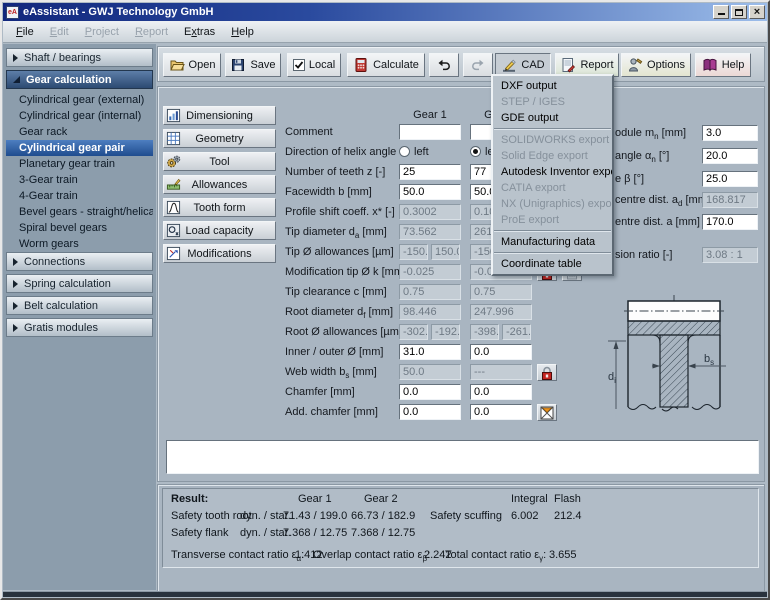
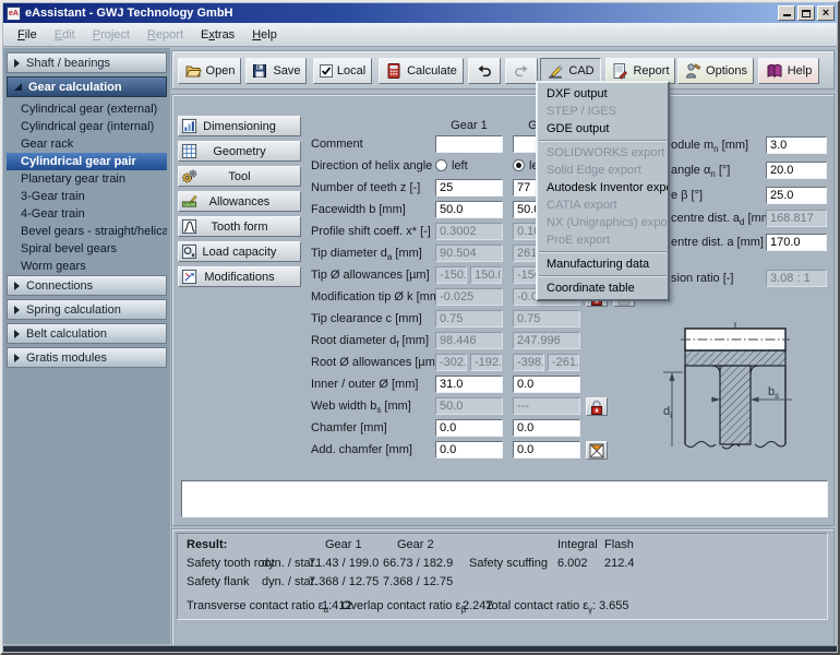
  eAssistant - GWJ Technology GmbH
  ×
  File
  Edit
  Project
  Report
  Extras
  Help
  Shaft / bearings
  Gear calculation
  Cylindrical gear (external)
  Cylindrical gear (internal)
  Gear rack
  Cylindrical gear pair
  Planetary gear train
  3-Gear train
  4-Gear train
  Bevel gears - straight/helica
  Spiral bevel gears
  Worm gears
  Connections
  Spring calculation
  Belt calculation
  Gratis modules
  Open
  Save
  Local
  Calculate
  CAD
  Report
  Options
  Help
  di
  bs
  Dimensioning
  Geometry
  Tool
  Allowances
  Tooth form
  Load capacity
  Modifications
  Gear 1
  Comment
  Direction of helix angle
  left
  Number of teeth z [-]
  25
  77
  Facewidth b [mm]
  50.0
  50.
  Profile shift coeff. x* [-]
  0.3002
  0.1
  Tip diameter da [mm]
- 73.562
+ 90.504
  261
  Tip Ø allowances [µm]
  -150.
  150.0
  -15
  Modification tip Ø k [m
  -0.025
  Tip clearance c [mm]
  0.75
  0.75
  Root diameter df [mm]
  98.446
  247.996
  Root Ø allowances [µm
  -302.
  -192.
  -398.
  -261.
  Inner / outer Ø [mm]
  31.0
  0.0
  Web width bs [mm]
  50.0
  ---
  Chamfer [mm]
  0.0
  0.0
  Add. chamfer [mm]
  0.0
  0.0
  odule mn [mm]
  3.0
  angle αn [°]
  20.0
  e β [°]
  25.0
  centre dist. ad [m
  168.817
  entre dist. a [mm]
  170.0
  sion ratio [-]
  3.08 : 1
  DXF output
  STEP / IGES
  GDE output
  SOLIDWORKS export
  Solid Edge export
  Autodesk Inventor exp
  CATIA export
  NX (Unigraphics) expo
  ProE export
  Manufacturing data
  Coordinate table
  Result:
  Gear 1
  Gear 2
  Integral
  Flash
  Safety tooth root
  dyn. / stat.
  71.43 / 199.0
  66.73 / 182.9
  Safety scuffing
  6.002
  212.4
  Safety flank
  dyn. / stat.
  7.368 / 12.75
  7.368 / 12.75
  Transverse contact ratio εα:
  1.412
  Overlap contact ratio εβ:
  2.242
  Total contact ratio εγ:
  3.655
